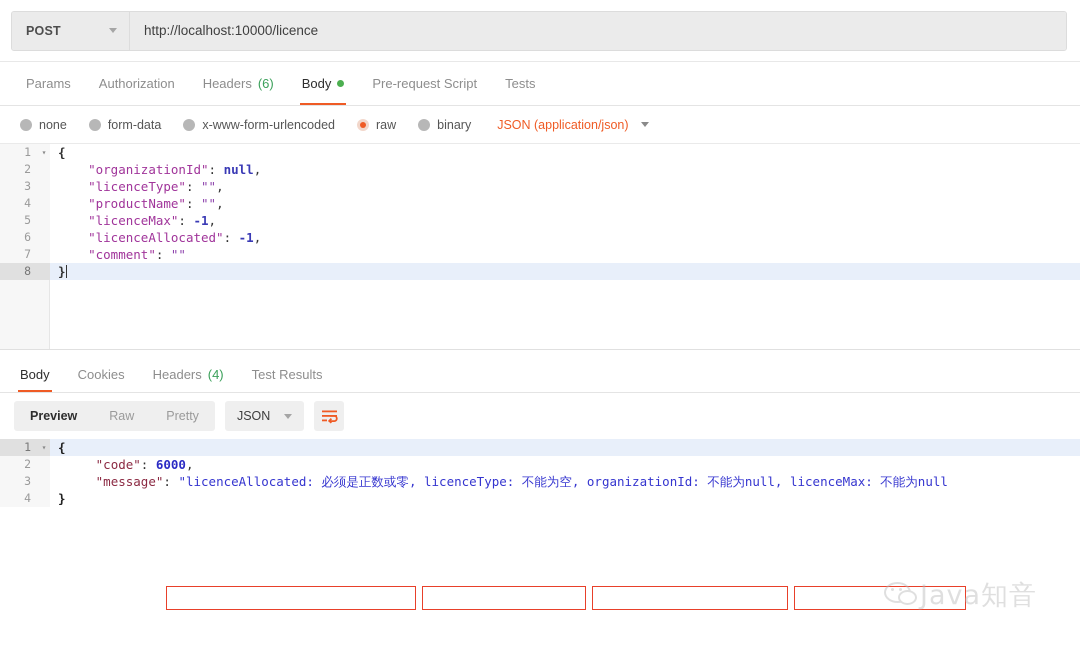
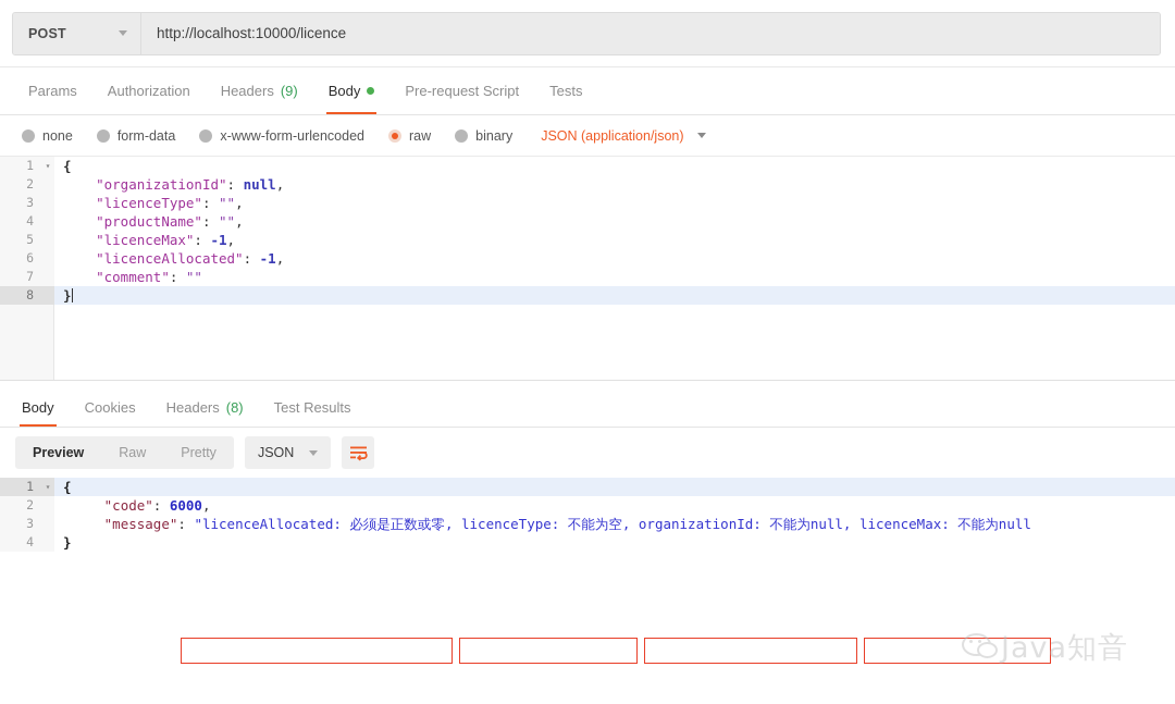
  POST
  http://localhost:10000/licence
  Params
  Authorization
  Headers
- (6)
+ (9)
  Body
  Pre-request Script
  Tests
  none
  form-data
  x-www-form-urlencoded
  raw
  binary
  JSON (application/json)
  1
  ▾
  {
  2
  "organizationId": null,
  3
  "licenceType": "",
  4
  "productName": "",
  5
  "licenceMax": -1,
  6
  "licenceAllocated": -1,
  7
  "comment": ""
  8
  }
  Body
  Cookies
  Headers
- (4)
+ (8)
  Test Results
  Preview
  Raw
  Pretty
  JSON
  1
  ▾
  {
  2
  "code": 6000,
  3
  "message": "licenceAllocated: 必须是正数或零, licenceType: 不能为空, organizationId: 不能为null, licenceMax: 不能为null
  4
  }
  Java知音
